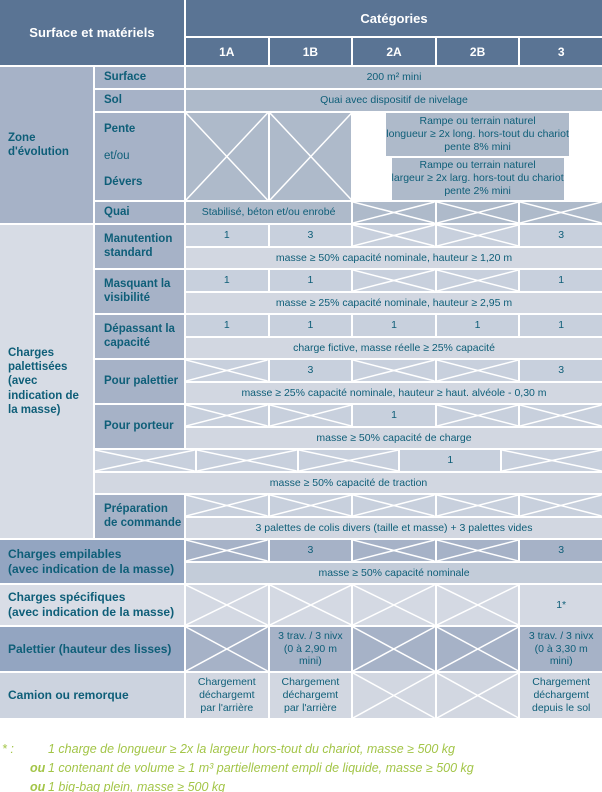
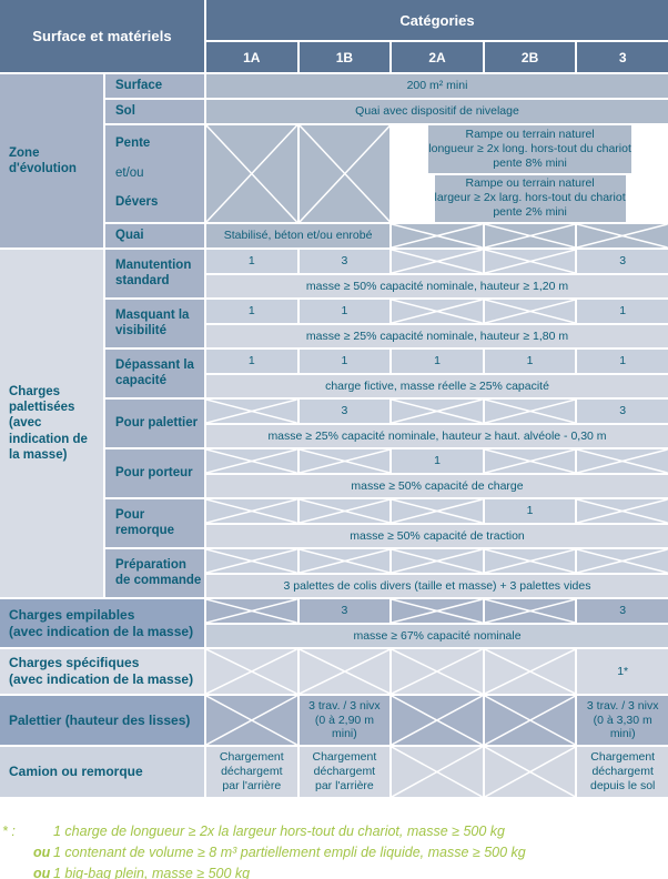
  Surface et matériels
  Catégories
  1A
  1B
  2A
  2B
  3
  Zone
  d'évolution
  Surface
  200 m² mini
  Sol
  Quai avec dispositif de nivelage
  Pente
  et/ou
  Dévers
  Rampe ou terrain naturel
  longueur ≥ 2x long. hors-tout du chariot
  pente 8% mini
  Rampe ou terrain naturel
  largeur ≥ 2x larg. hors-tout du chariot
  pente 2% mini
  Quai
  Stabilisé, béton et/ou enrobé
  Charges
  palettisées
  (avec
  indication de
  la masse)
  Manutention
  standard
  1
  3
  3
  masse ≥ 50% capacité nominale, hauteur ≥ 1,20 m
  Masquant la
  visibilité
  1
  1
  1
- masse ≥ 25% capacité nominale, hauteur ≥ 2,95 m
+ masse ≥ 25% capacité nominale, hauteur ≥ 1,80 m
  Dépassant la
  capacité
  1
  1
  1
  1
  1
  charge fictive, masse réelle ≥ 25% capacité
  Pour palettier
  3
  3
  masse ≥ 25% capacité nominale, hauteur ≥ haut. alvéole - 0,30 m
  Pour porteur
  1
  masse ≥ 50% capacité de charge
+ Pour
+ remorque
  1
  masse ≥ 50% capacité de traction
  Préparation
  de commande
  3 palettes de colis divers (taille et masse) + 3 palettes vides
  Charges empilables
  (avec indication de la masse)
  3
  3
- masse ≥ 50% capacité nominale
+ masse ≥ 67% capacité nominale
  Charges spécifiques
  (avec indication de la masse)
  1*
  Palettier (hauteur des lisses)
  3 trav. / 3 nivx
  (0 à 2,90 m
  mini)
  3 trav. / 3 nivx
  (0 à 3,30 m
  mini)
  Camion ou remorque
  Chargement
  déchargemt
  par l'arrière
  Chargement
  déchargemt
  par l'arrière
  Chargement
  déchargemt
  depuis le sol
  * :
  1 charge de longueur ≥ 2x la largeur hors-tout du chariot, masse ≥ 500 kg
  ou
- 1 contenant de volume ≥ 1 m³ partiellement empli de liquide, masse ≥ 500 kg
+ 1 contenant de volume ≥ 8 m³ partiellement empli de liquide, masse ≥ 500 kg
  ou
  1 big-bag plein, masse ≥ 500 kg
